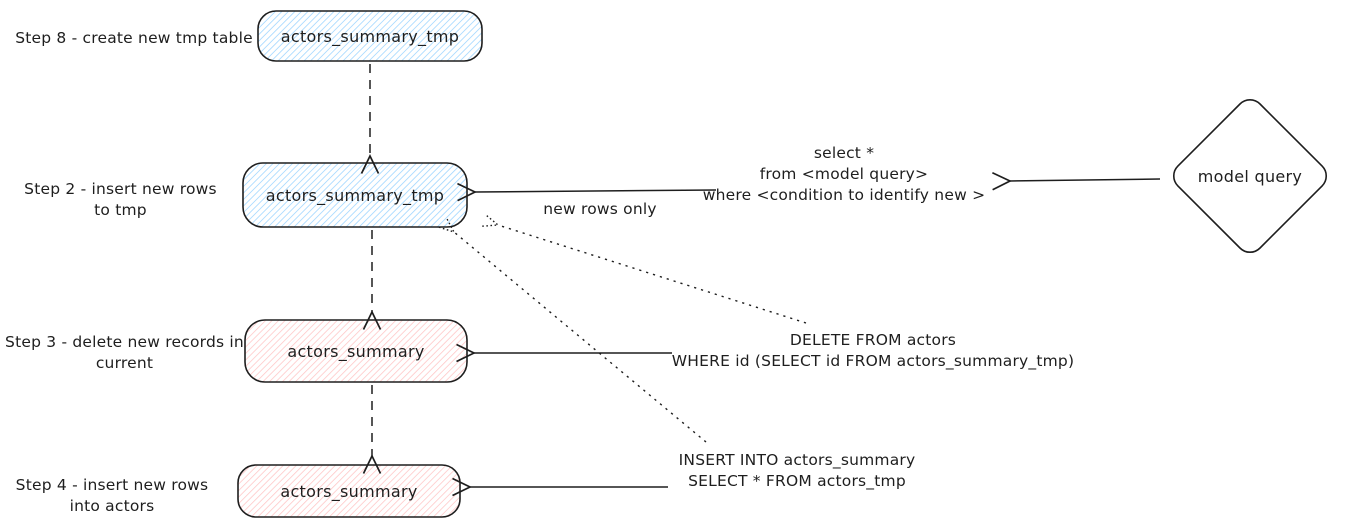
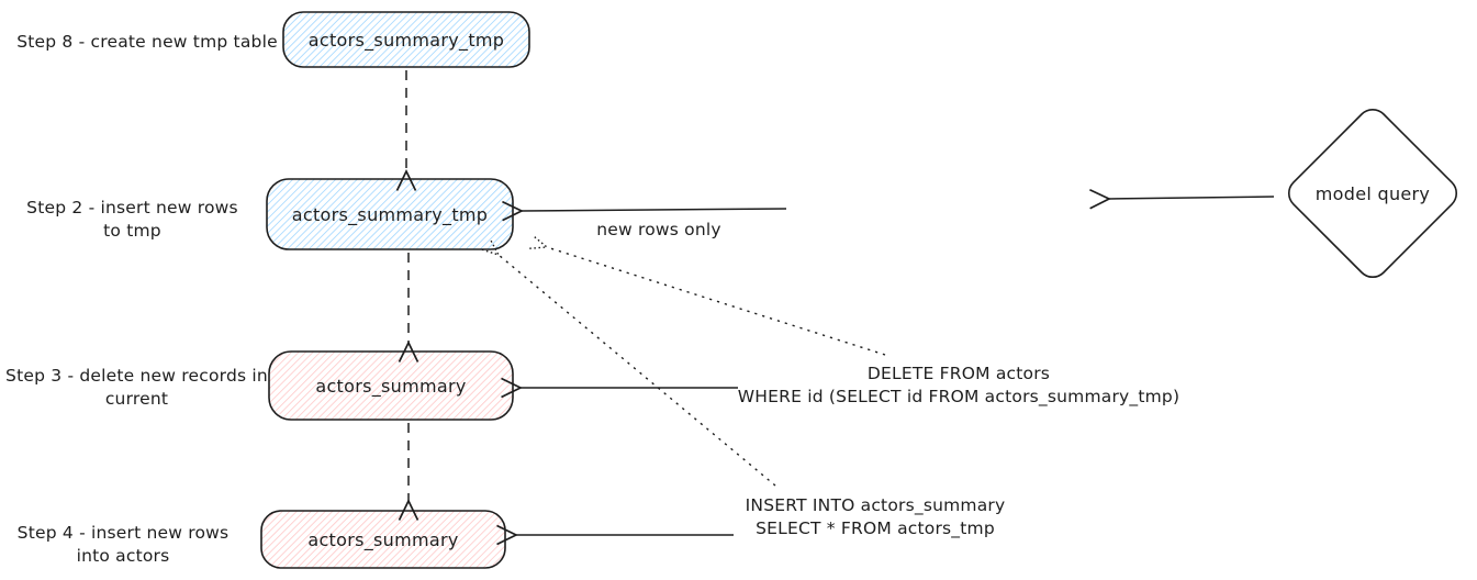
  Step 8 - create new tmp table
  Step 2 - insert new rows
  to tmp
  Step 3 - delete new records in
  current
  Step 4 - insert new rows
  into actors
  actors_summary_tmp
  actors_summary_tmp
  actors_summary
  actors_summary
  model query
- select *
- from <model query>
- where <condition to identify new >
  new rows only
  DELETE FROM actors
  WHERE id (SELECT id FROM actors_summary_tmp)
  INSERT INTO actors_summary
  SELECT * FROM actors_tmp
